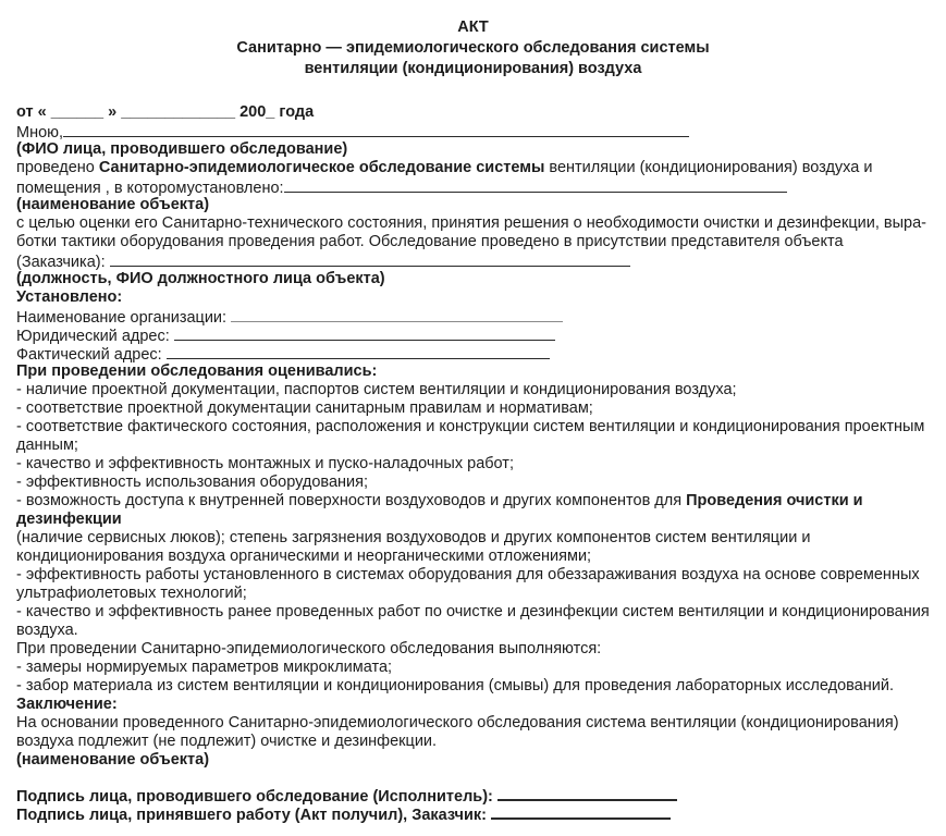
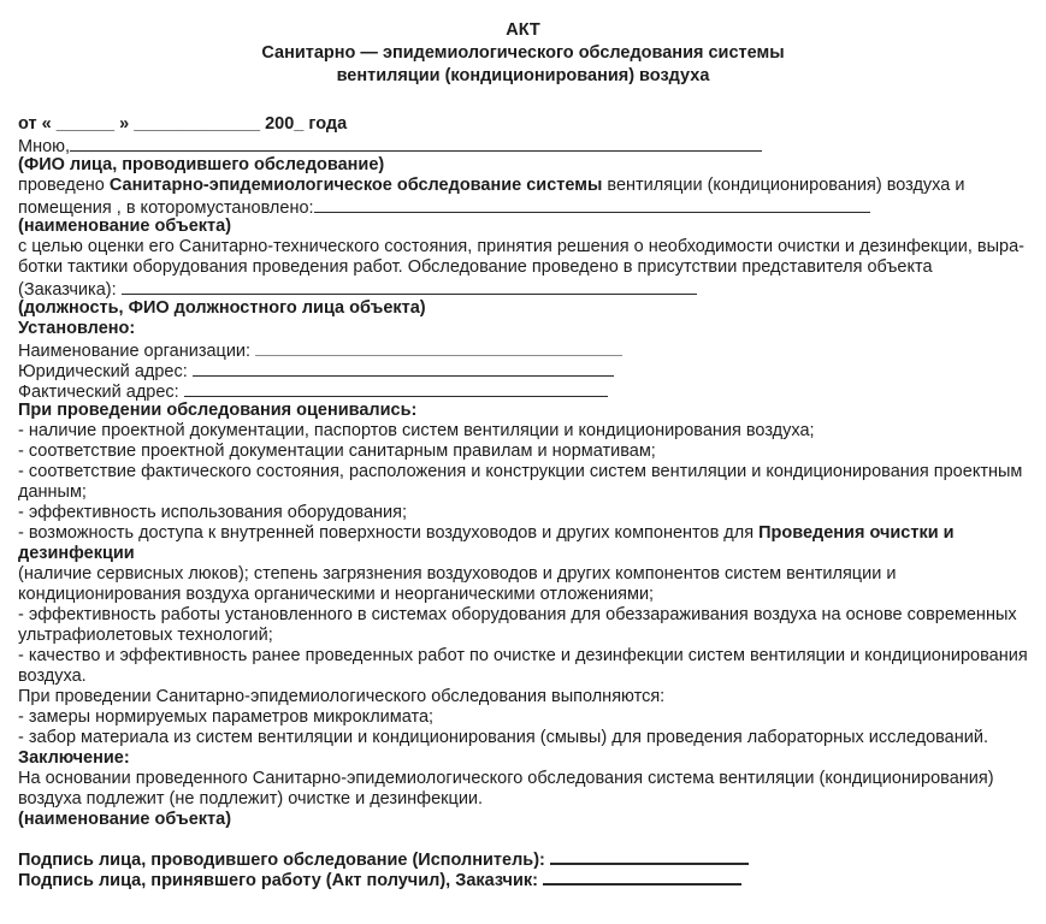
  АКТ
  Санитарно — эпидемиологического обследования системы
  вентиляции (кондиционирования) воздуха
  от « ______ » _____________ 200_ года
  Мною,
  (ФИО лица, проводившего обследование)
  проведено Санитарно-эпидемиологическое обследование системы вентиляции (кондиционирования) воздуха и
  помещения , в которомустановлено:
  (наименование объекта)
  с целью оценки его Санитарно-технического состояния, принятия решения о необходимости очистки и дезинфекции, выра-
  ботки тактики оборудования проведения работ. Обследование проведено в присутствии представителя объекта
  (Заказчика):
  (должность, ФИО должностного лица объекта)
  Установлено:
  Наименование организации:
  Юридический адрес:
  Фактический адрес:
  При проведении обследования оценивались:
  - наличие проектной документации, паспортов систем вентиляции и кондиционирования воздуха;
  - соответствие проектной документации санитарным правилам и нормативам;
  - соответствие фактического состояния, расположения и конструкции систем вентиляции и кондиционирования проектным
  данным;
- - качество и эффективность монтажных и пуско-наладочных работ;
  - эффективность использования оборудования;
  - возможность доступа к внутренней поверхности воздуховодов и других компонентов для Проведения очистки и
  дезинфекции
  (наличие сервисных люков); степень загрязнения воздуховодов и других компонентов систем вентиляции и
  кондиционирования воздуха органическими и неорганическими отложениями;
  - эффективность работы установленного в системах оборудования для обеззараживания воздуха на основе современных
  ультрафиолетовых технологий;
  - качество и эффективность ранее проведенных работ по очистке и дезинфекции систем вентиляции и кондиционирования
  воздуха.
  При проведении Санитарно-эпидемиологического обследования выполняются:
  - замеры нормируемых параметров микроклимата;
  - забор материала из систем вентиляции и кондиционирования (смывы) для проведения лабораторных исследований.
  Заключение:
  На основании проведенного Санитарно-эпидемиологического обследования система вентиляции (кондиционирования)
  воздуха подлежит (не подлежит) очистке и дезинфекции.
  (наименование объекта)
  Подпись лица, проводившего обследование (Исполнитель):
  Подпись лица, принявшего работу (Акт получил), Заказчик:
